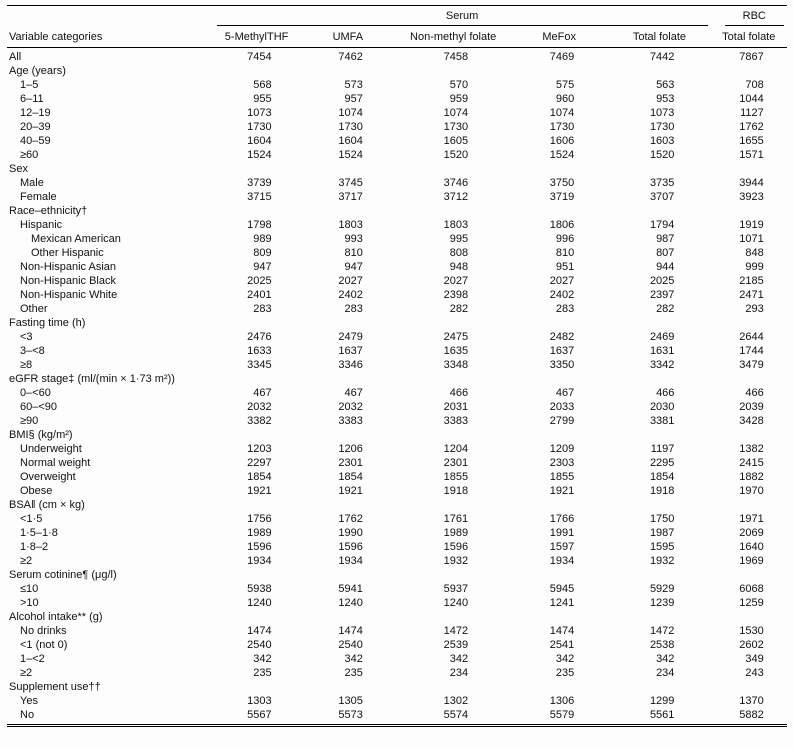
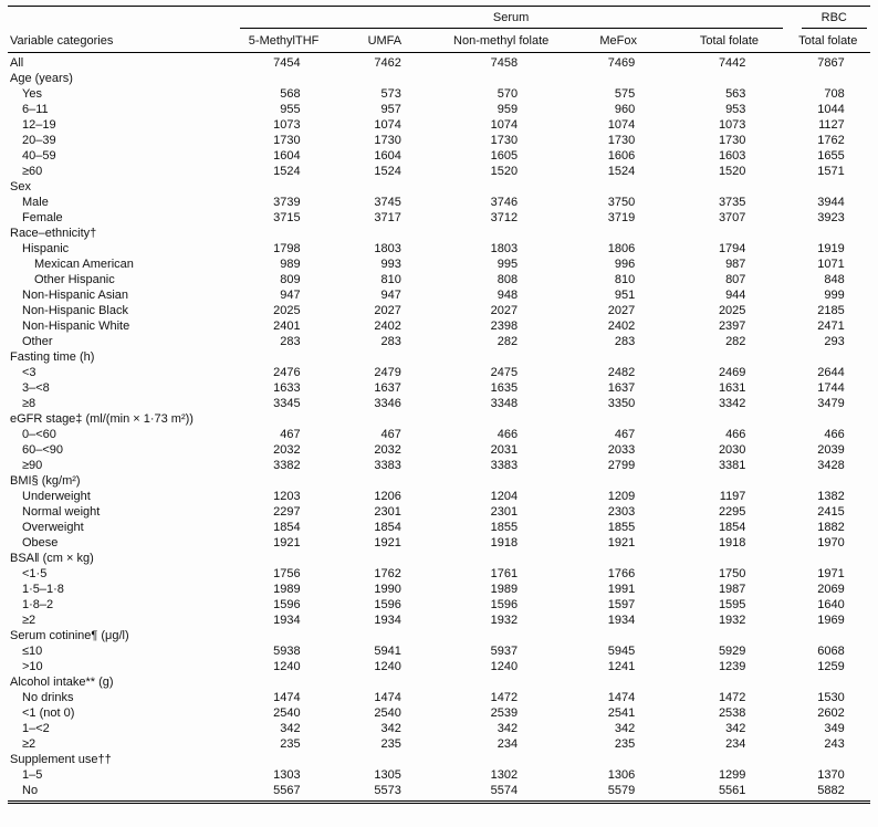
  	Serum	RBC
  Variable categories	5-MethylTHF	UMFA	Non-methyl folate	MeFox	Total folate	Total folate
  All	7454	7462	7458	7469	7442	7867
  Age (years)
- 1–5	568	573	570	575	563	708
+ Yes	568	573	570	575	563	708
  6–11	955	957	959	960	953	1044
  12–19	1073	1074	1074	1074	1073	1127
  20–39	1730	1730	1730	1730	1730	1762
  40–59	1604	1604	1605	1606	1603	1655
  ≥60	1524	1524	1520	1524	1520	1571
  Sex
  Male	3739	3745	3746	3750	3735	3944
  Female	3715	3717	3712	3719	3707	3923
  Race–ethnicity†
  Hispanic	1798	1803	1803	1806	1794	1919
  Mexican American	989	993	995	996	987	1071
  Other Hispanic	809	810	808	810	807	848
  Non-Hispanic Asian	947	947	948	951	944	999
  Non-Hispanic Black	2025	2027	2027	2027	2025	2185
  Non-Hispanic White	2401	2402	2398	2402	2397	2471
  Other	283	283	282	283	282	293
  Fasting time (h)
  <3	2476	2479	2475	2482	2469	2644
  3–<8	1633	1637	1635	1637	1631	1744
  ≥8	3345	3346	3348	3350	3342	3479
  eGFR stage‡ (ml/(min × 1·73 m²))
  0–<60	467	467	466	467	466	466
  60–<90	2032	2032	2031	2033	2030	2039
  ≥90	3382	3383	3383	2799	3381	3428
  BMI§ (kg/m²)
  Underweight	1203	1206	1204	1209	1197	1382
  Normal weight	2297	2301	2301	2303	2295	2415
  Overweight	1854	1854	1855	1855	1854	1882
  Obese	1921	1921	1918	1921	1918	1970
  BSA‖ (cm × kg)
  <1·5	1756	1762	1761	1766	1750	1971
  1·5–1·8	1989	1990	1989	1991	1987	2069
  1·8–2	1596	1596	1596	1597	1595	1640
  ≥2	1934	1934	1932	1934	1932	1969
  Serum cotinine¶ (μg/l)
  ≤10	5938	5941	5937	5945	5929	6068
  >10	1240	1240	1240	1241	1239	1259
  Alcohol intake** (g)
  No drinks	1474	1474	1472	1474	1472	1530
  <1 (not 0)	2540	2540	2539	2541	2538	2602
  1–<2	342	342	342	342	342	349
  ≥2	235	235	234	235	234	243
  Supplement use††
- Yes	1303	1305	1302	1306	1299	1370
+ 1–5	1303	1305	1302	1306	1299	1370
  No	5567	5573	5574	5579	5561	5882
